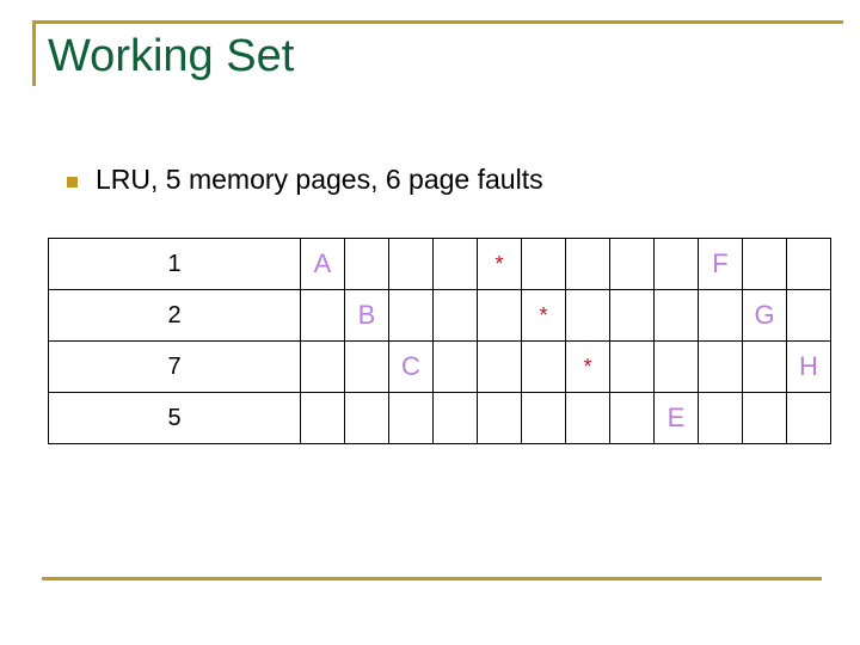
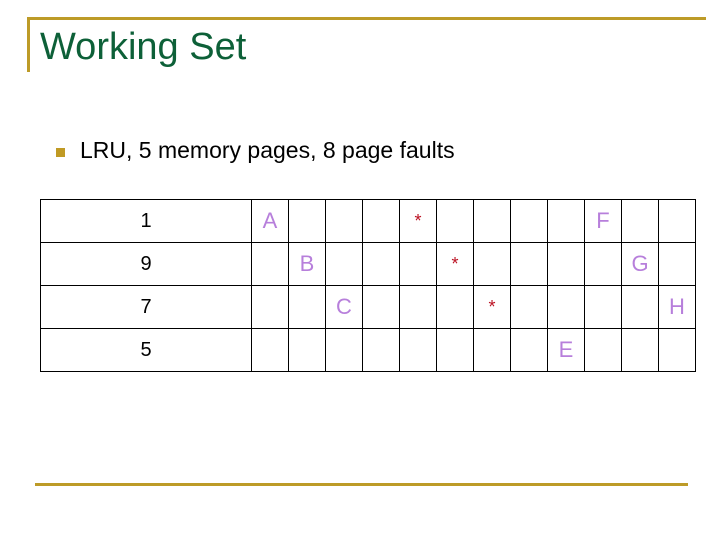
  Working Set
- LRU, 5 memory pages, 6 page faults
+ LRU, 5 memory pages, 8 page faults
  1	A				*					F
- 2		B				*					G
+ 9		B				*					G
  7			C				*					H
  5									E
